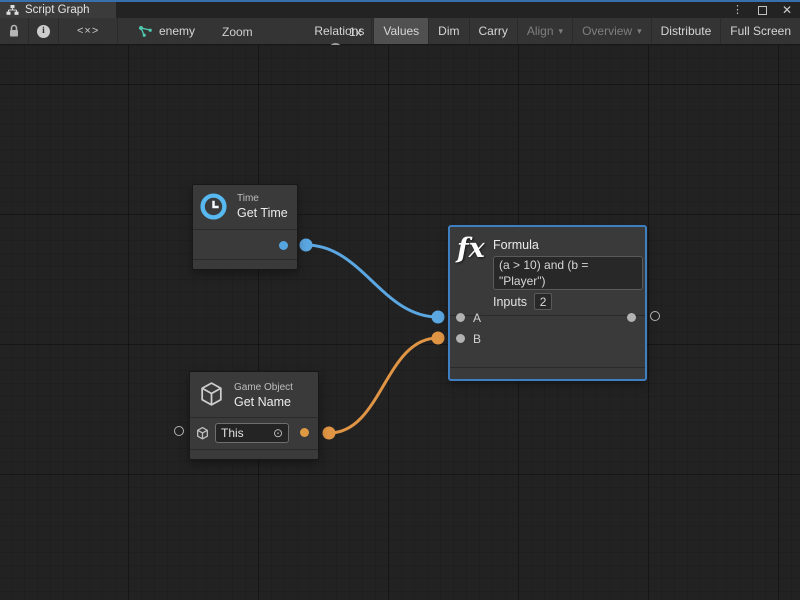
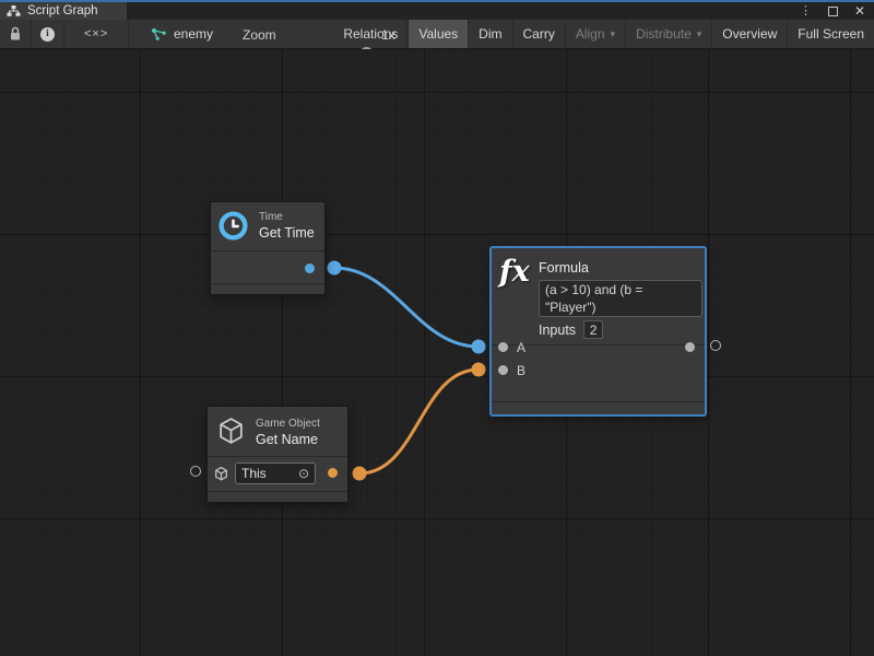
  Script Graph
  ⋮
  ✕
  i
  <×>
  enemy
  Zoom
  1x
  Relations
  Values
  Dim
  Carry
  Align
  ▾
- Overview
+ Distribute
  ▾
- Distribute
+ Overview
  Full Screen
  Time
  Get Time
  fx
  Formula
  (a > 10) and (b =
  "Player")
  Inputs
  2
  A
  B
  Game Object
  Get Name
  This
  ⊙
